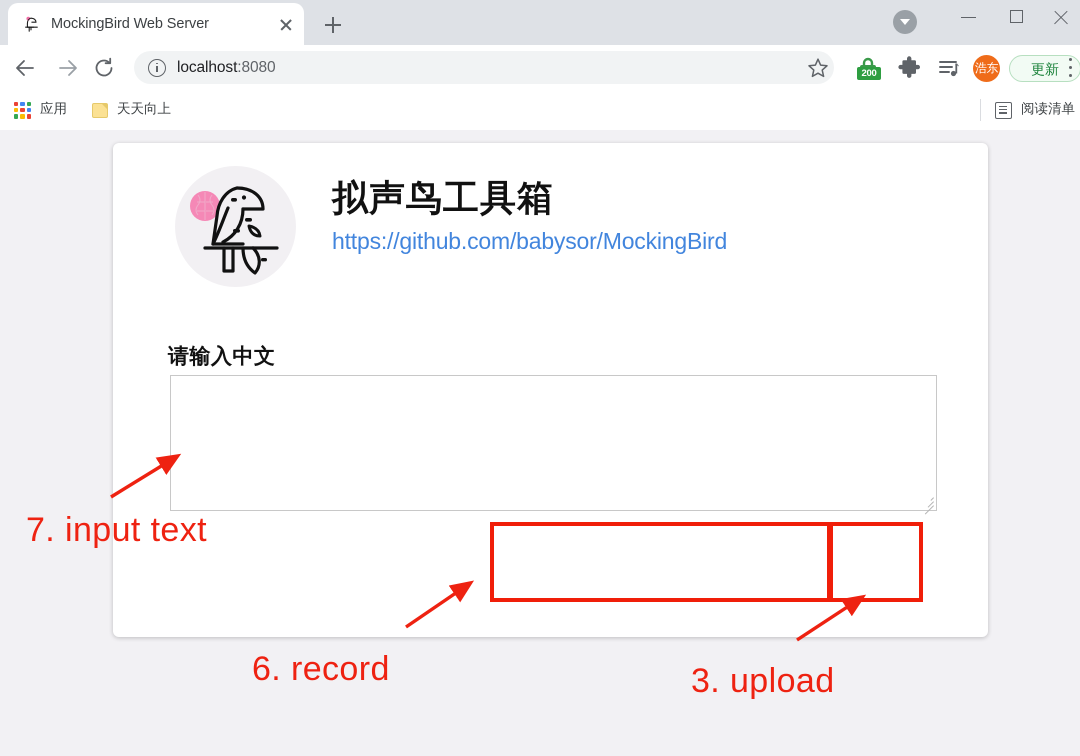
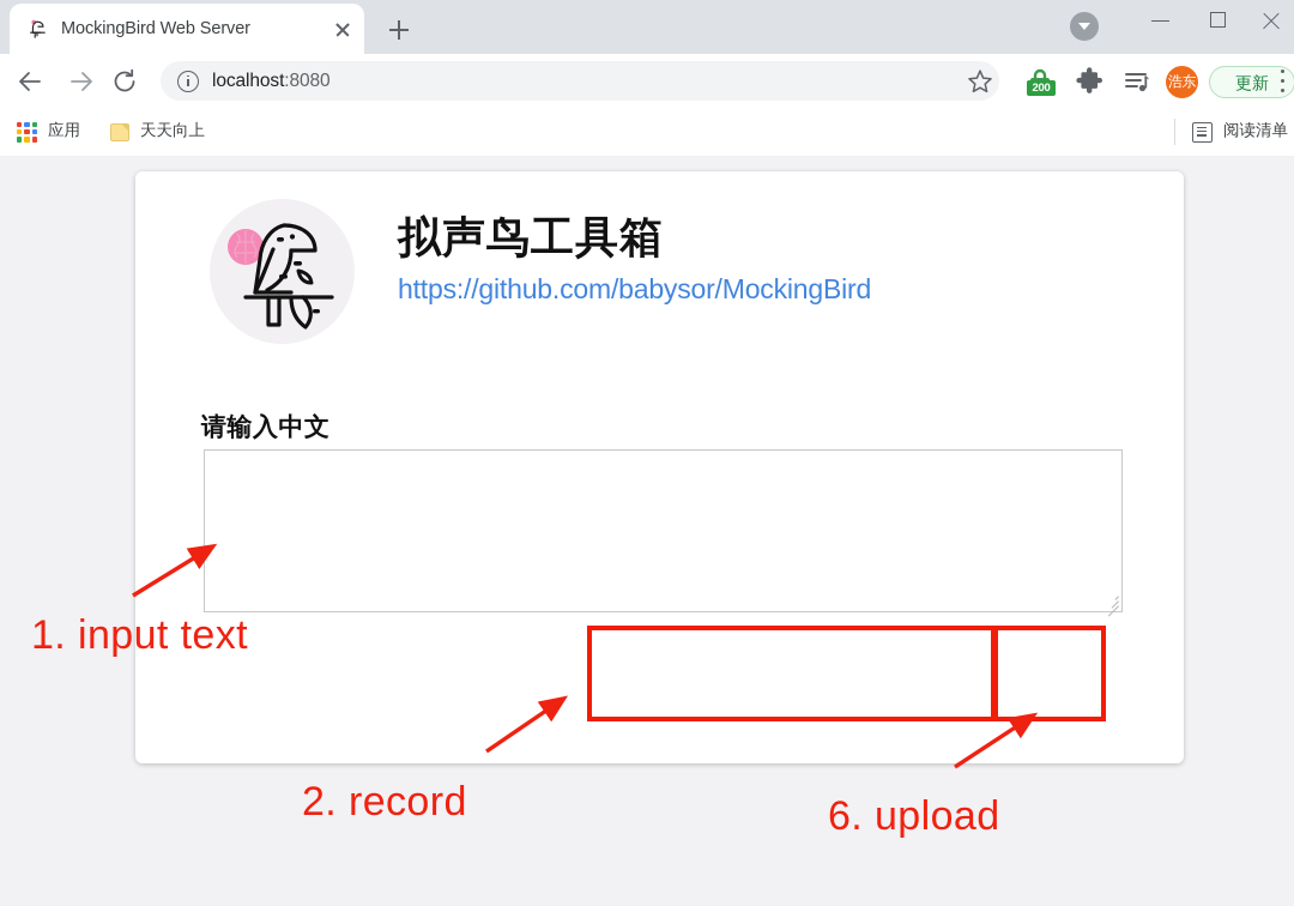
  MockingBird Web Server
  localhost:8080
  200
  浩东
  更新
  应用
  天天向上
  阅读清单
  拟声鸟工具箱
  https://github.com/babysor/MockingBird
  请输入中文
- 7. input text
+ 1. input text
- 6. record
+ 2. record
- 3. upload
+ 6. upload
